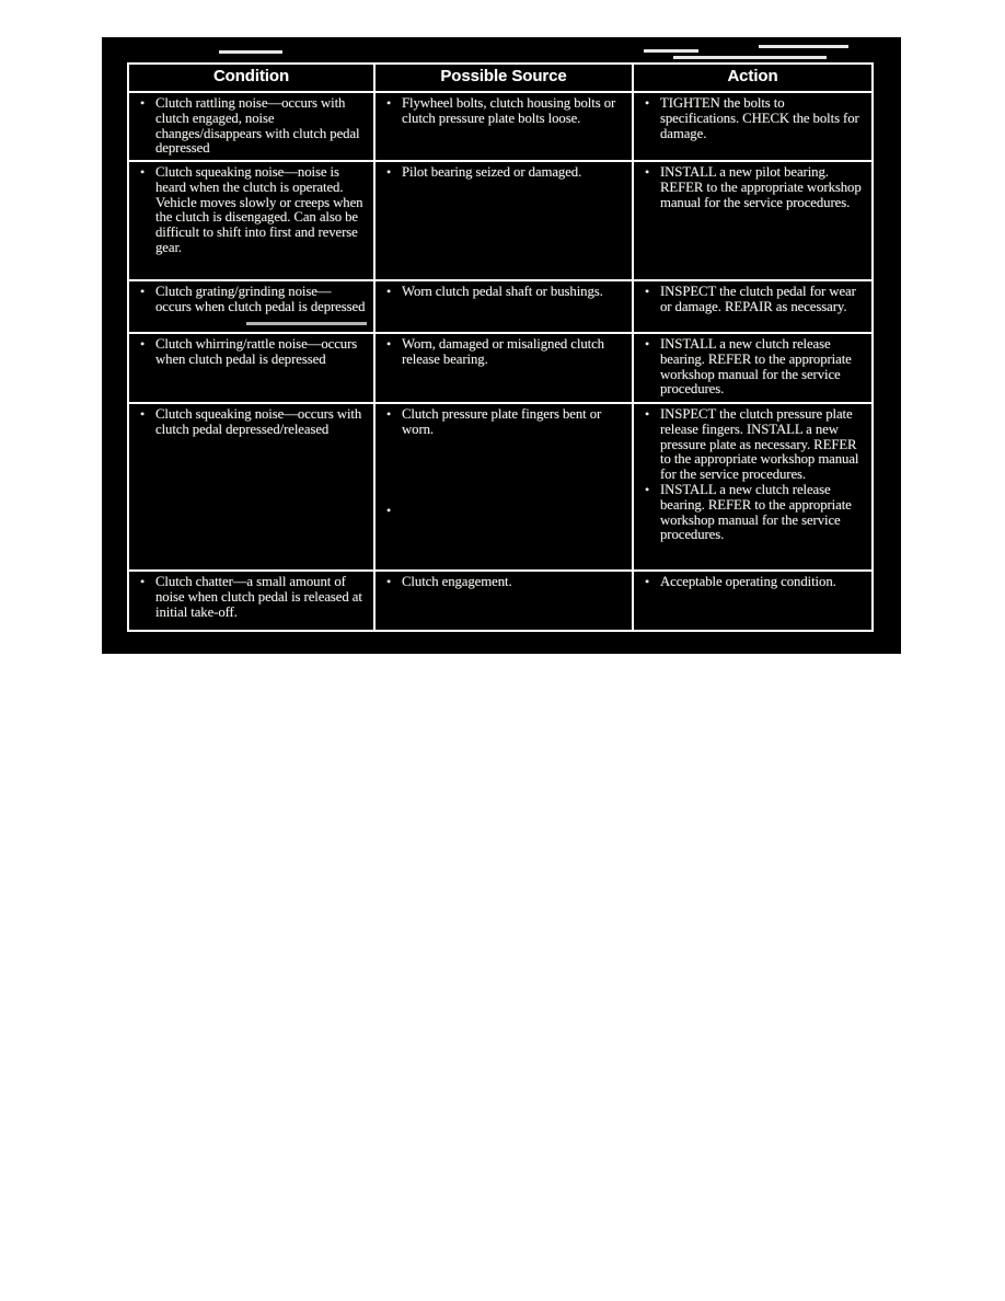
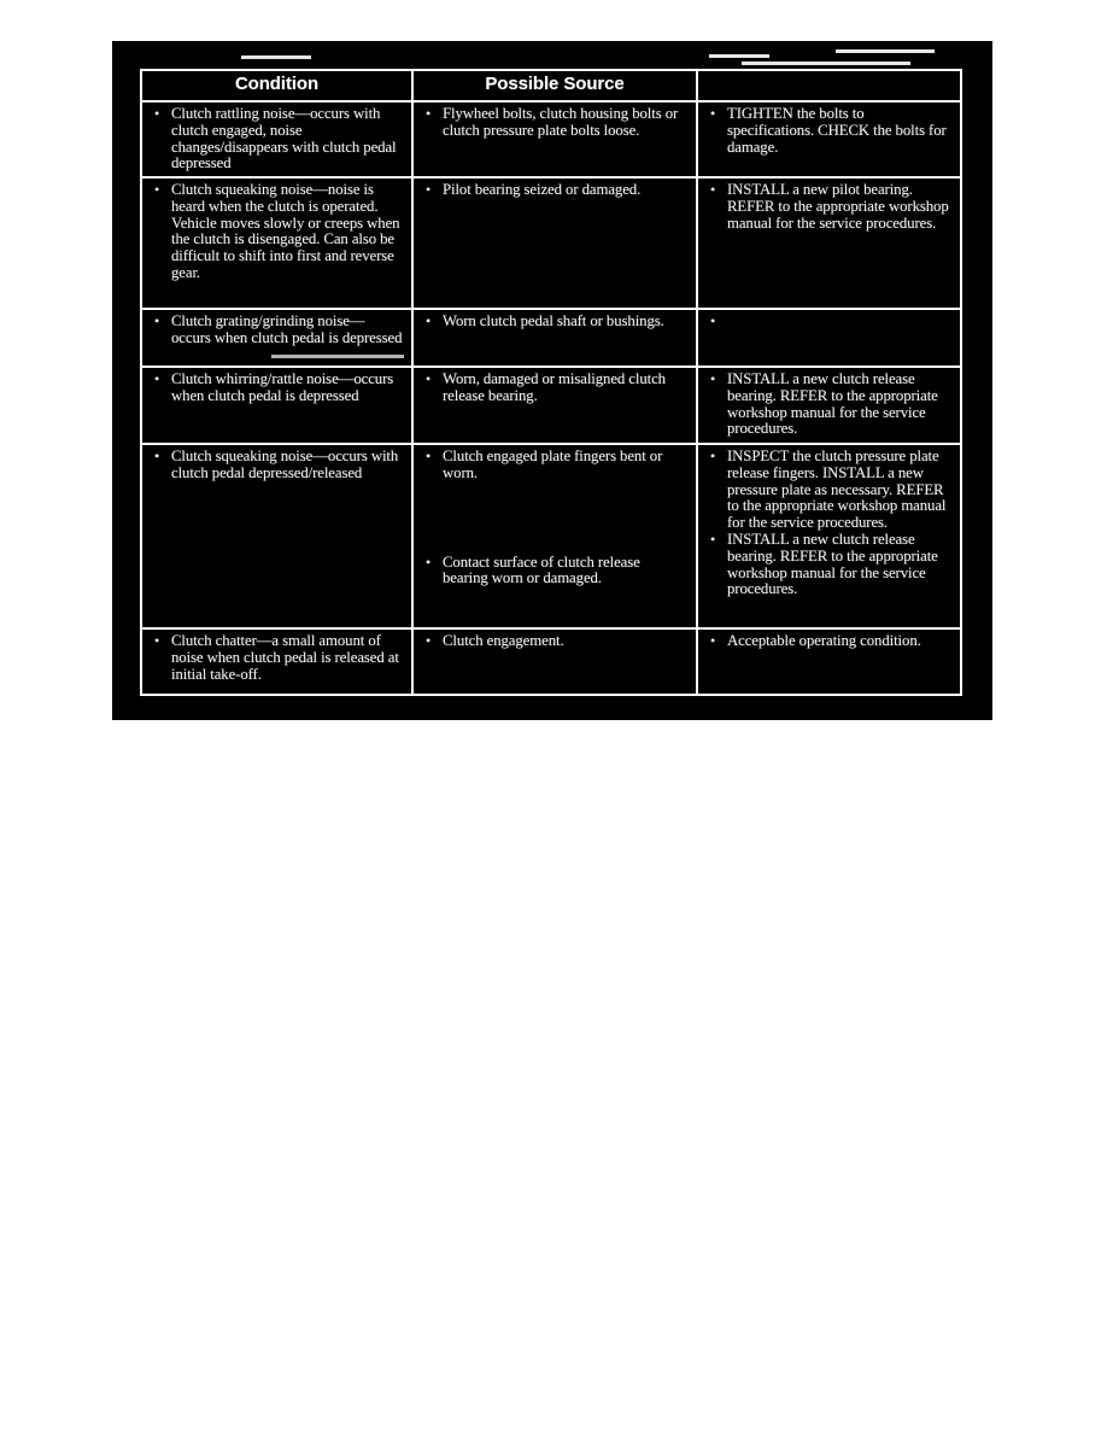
  Condition
  Possible Source
- Action
  •
  Clutch rattling noise—occurs with clutch engaged, noise changes/disappears with clutch pedal depressed
  •
  Flywheel bolts, clutch housing bolts or clutch pressure plate bolts loose.
  •
  TIGHTEN the bolts to specifications. CHECK the bolts for damage.
  •
  Clutch squeaking noise—noise is heard when the clutch is operated. Vehicle moves slowly or creeps when the clutch is disengaged. Can also be difficult to shift into first and reverse gear.
  •
  Pilot bearing seized or damaged.
  •
  INSTALL a new pilot bearing. REFER to the appropriate workshop manual for the service procedures.
  •
  Clutch grating/grinding noise—occurs when clutch pedal is depressed
  •
  Worn clutch pedal shaft or bushings.
  •
- INSPECT the clutch pedal for wear or damage. REPAIR as necessary.
  •
  Clutch whirring/rattle noise—occurs when clutch pedal is depressed
  •
  Worn, damaged or misaligned clutch release bearing.
  •
  INSTALL a new clutch release bearing. REFER to the appropriate workshop manual for the service procedures.
  •
  Clutch squeaking noise—occurs with clutch pedal depressed/released
  •
- Clutch pressure plate fingers bent or worn.
+ Clutch engaged plate fingers bent or worn.
  •
+ Contact surface of clutch release bearing worn or damaged.
  •
  INSPECT the clutch pressure plate release fingers. INSTALL a new pressure plate as necessary. REFER to the appropriate workshop manual for the service procedures.
  •
  INSTALL a new clutch release bearing. REFER to the appropriate workshop manual for the service procedures.
  •
  Clutch chatter—a small amount of noise when clutch pedal is released at initial take-off.
  •
  Clutch engagement.
  •
  Acceptable operating condition.
